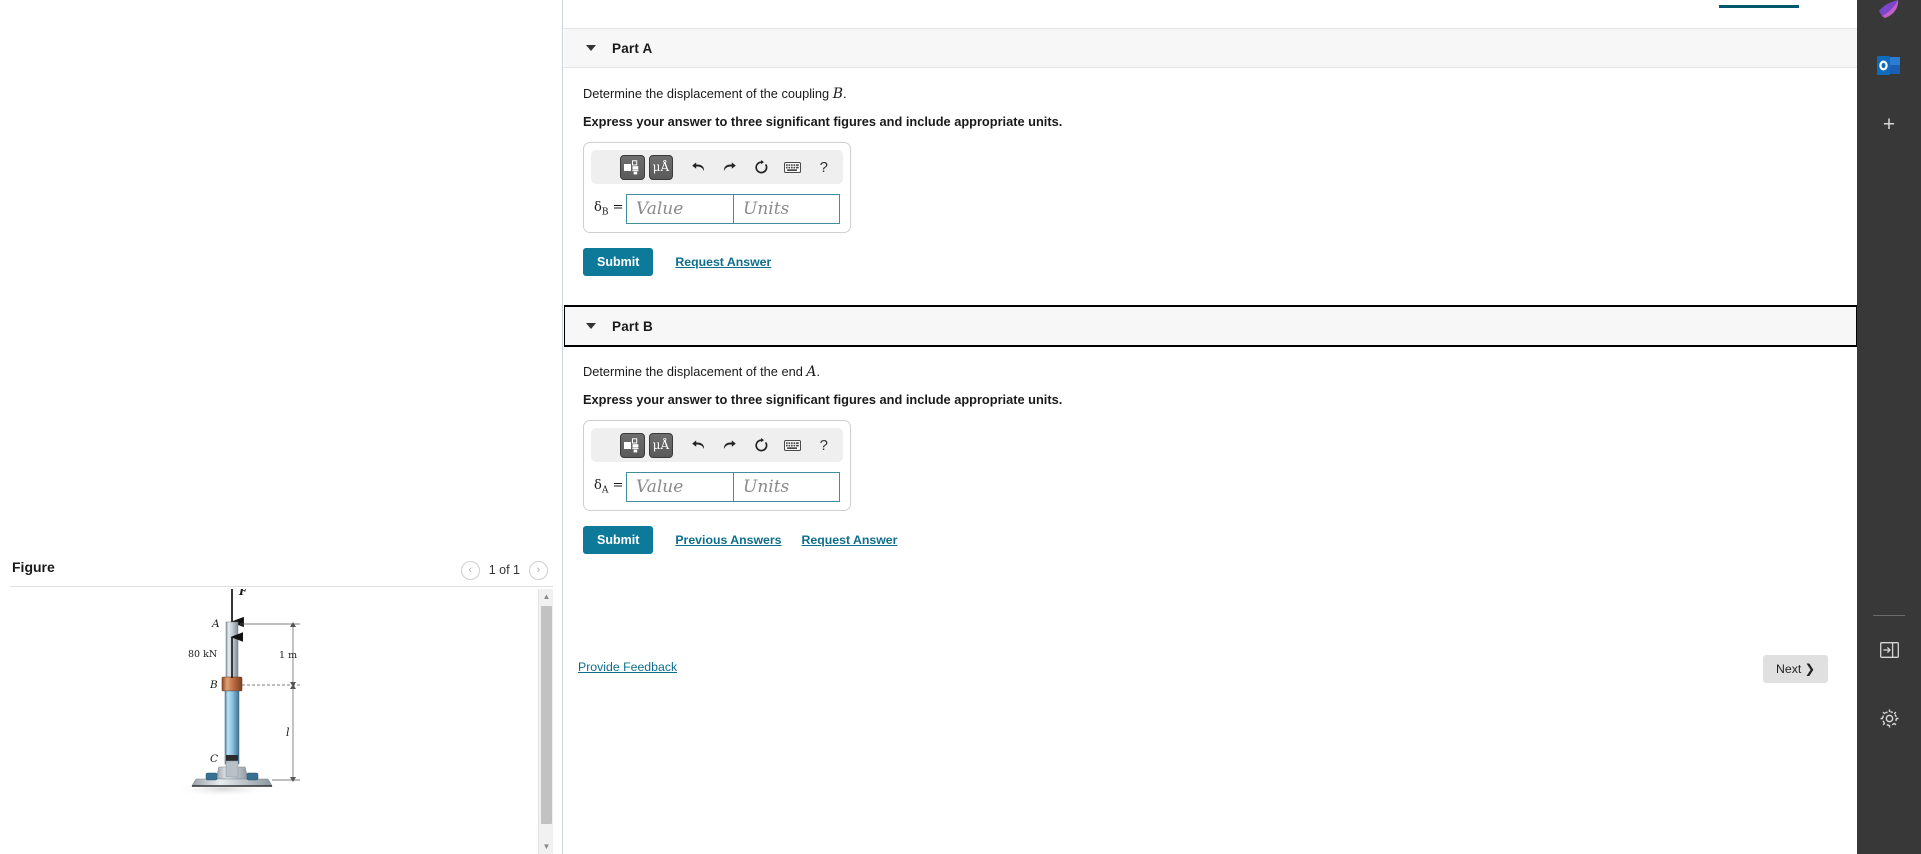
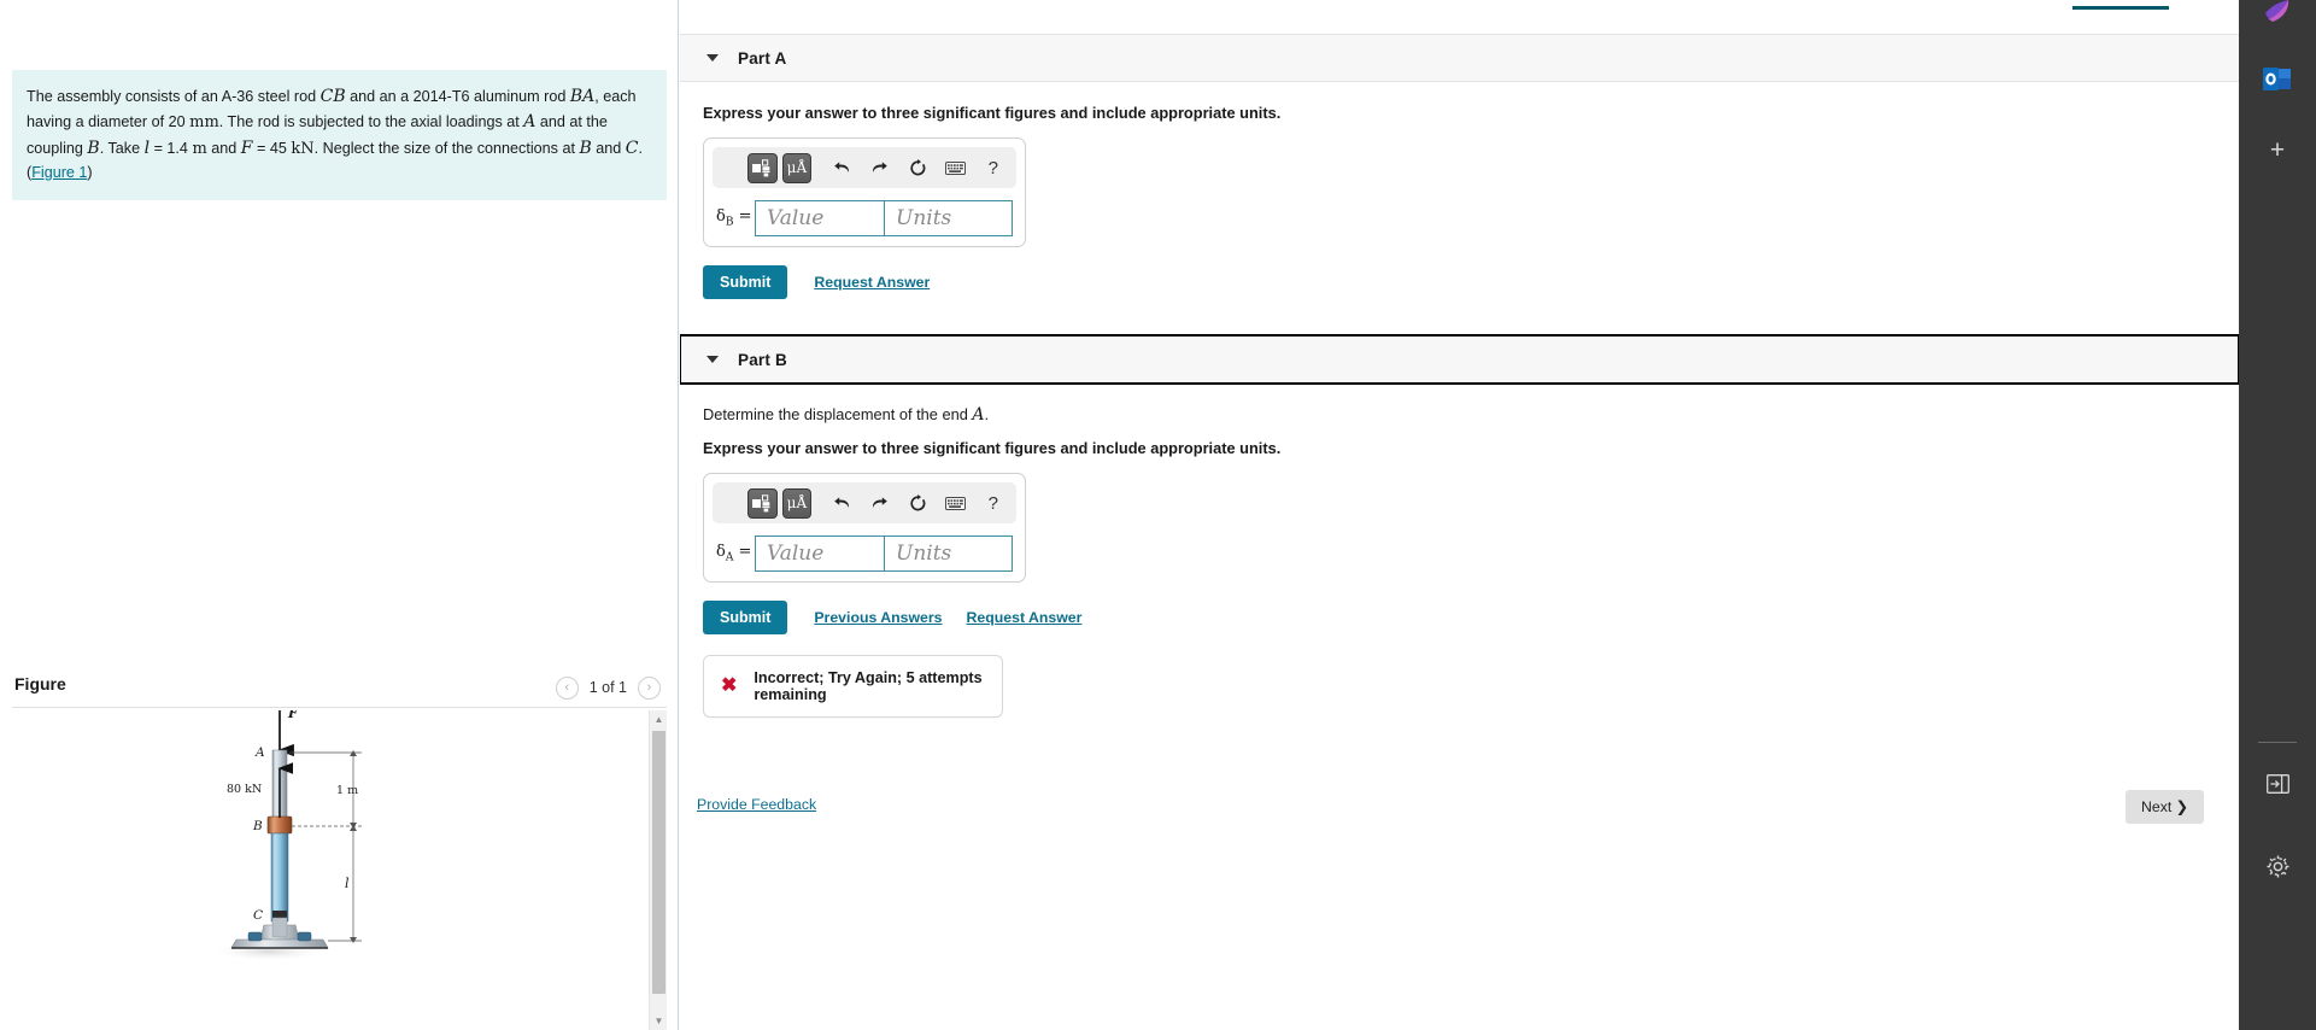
+ The assembly consists of an A-36 steel rod CB and an a 2014-T6 aluminum rod BA, each having a diameter of 20 mm. The rod is subjected to the axial loadings at A and at the coupling B. Take l = 1.4 m and F = 45 kN. Neglect the size of the connections at B and C. (Figure 1)
  Figure
  ‹
  1 of 1
  ›
  F
  80 kN
  A
  B
  C
  1 m
  l
  ▲
  ▼
  Part A
- Determine the displacement of the coupling B.
  Express your answer to three significant figures and include appropriate units.
  μÅ
  ?
  δB =
  Value
  Units
  Submit
  Request Answer
  Part B
  Determine the displacement of the end A.
  Express your answer to three significant figures and include appropriate units.
  μÅ
  ?
  δA =
  Value
  Units
  Submit
  Previous Answers
  Request Answer
+ ✖
+ Incorrect; Try Again; 5 attempts remaining
  Provide Feedback
  Next ❯
  +
